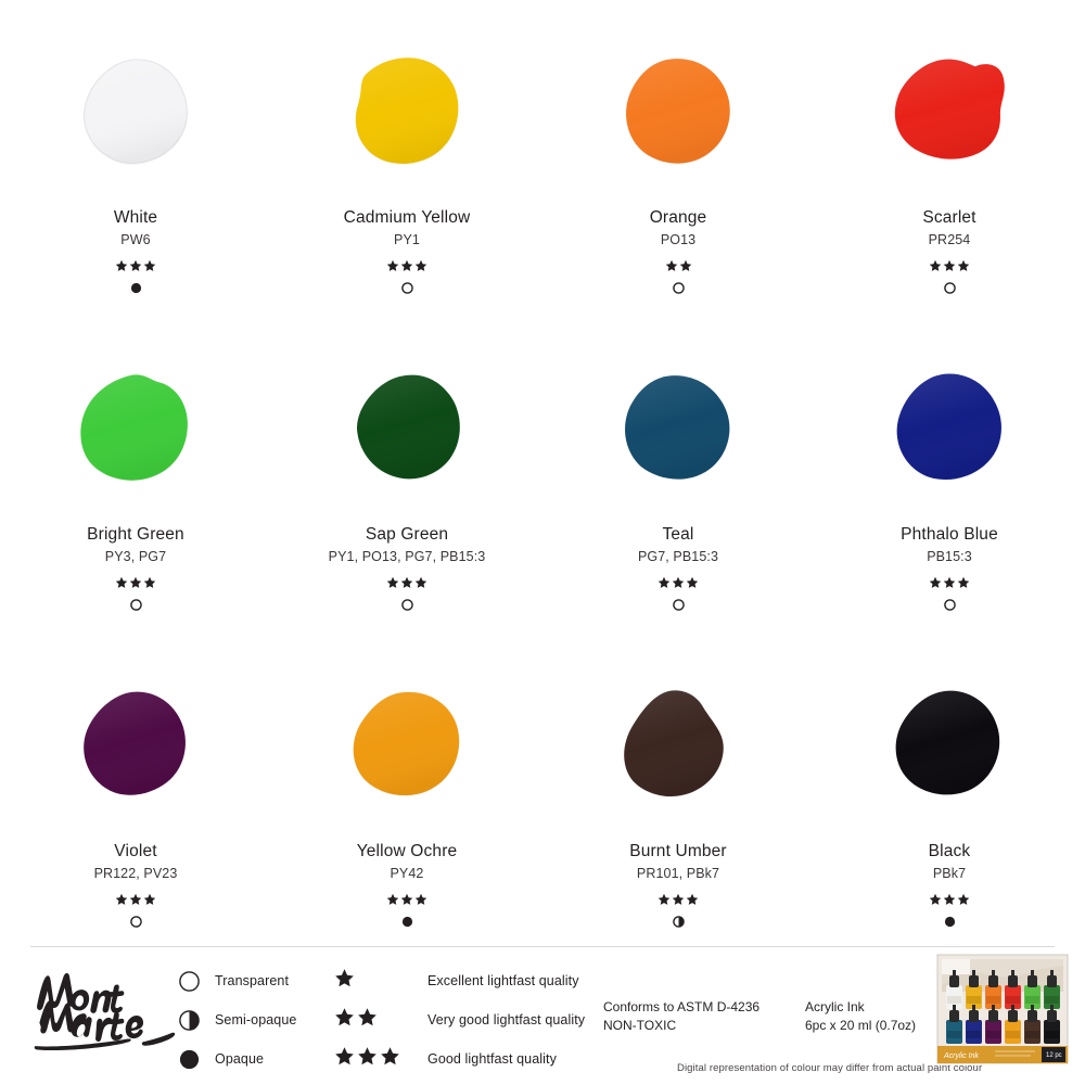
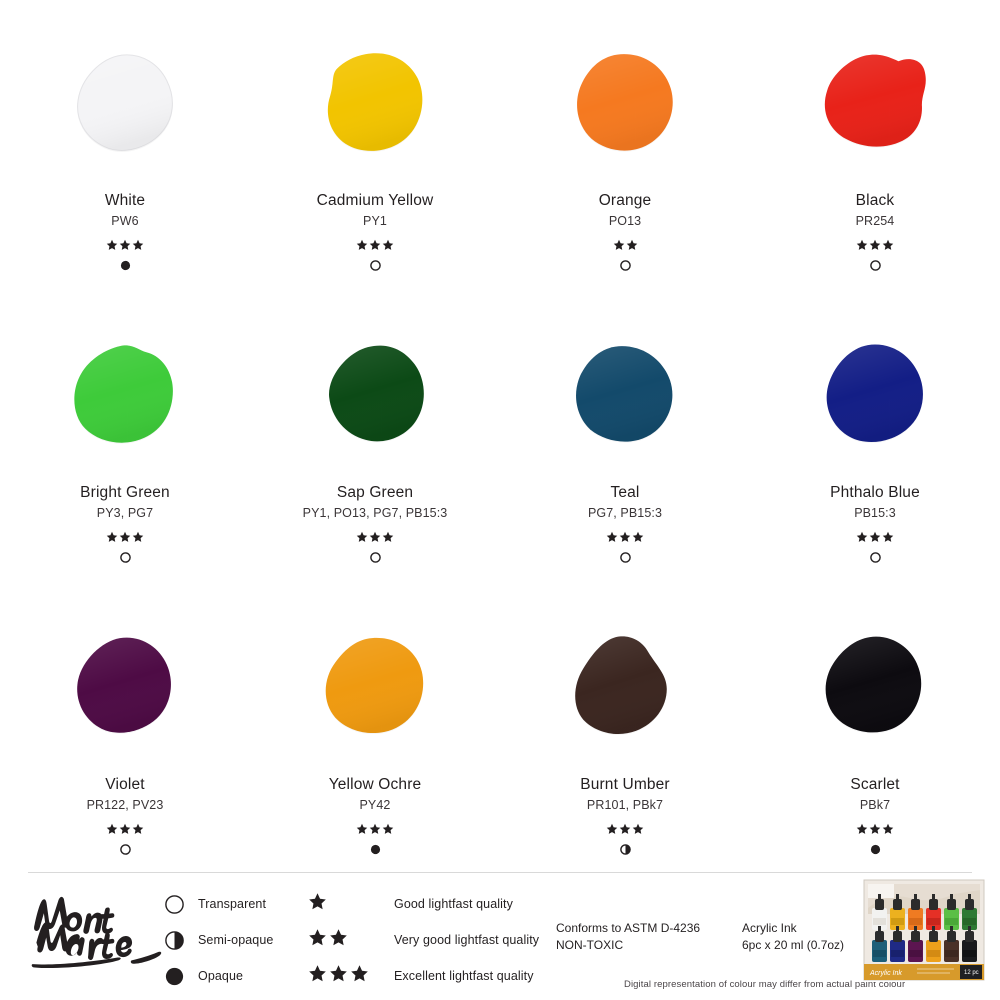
  White
  PW6
  Cadmium Yellow
  PY1
  Orange
  PO13
- Scarlet
+ Black
  PR254
  Bright Green
  PY3, PG7
  Sap Green
  PY1, PO13, PG7, PB15:3
  Teal
  PG7, PB15:3
  Phthalo Blue
  PB15:3
  Violet
  PR122, PV23
  Yellow Ochre
  PY42
  Burnt Umber
  PR101, PBk7
- Black
+ Scarlet
  PBk7
  Transparent
  Semi-opaque
  Opaque
- Excellent lightfast quality
+ Good lightfast quality
  Very good lightfast quality
- Good lightfast quality
+ Excellent lightfast quality
  Conforms to ASTM D-4236
  NON-TOXIC
  Acrylic Ink
  6pc x 20 ml (0.7oz)
  Digital representation of colour may differ from actual paint colour
